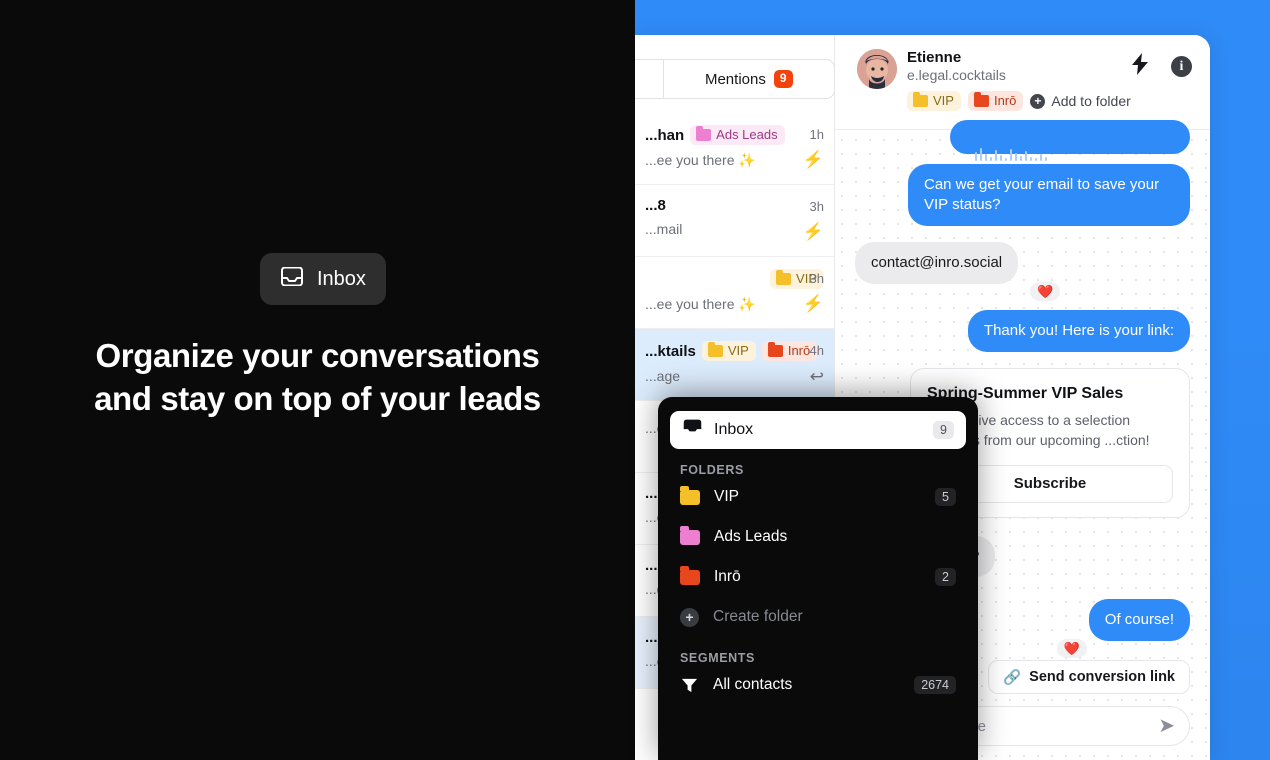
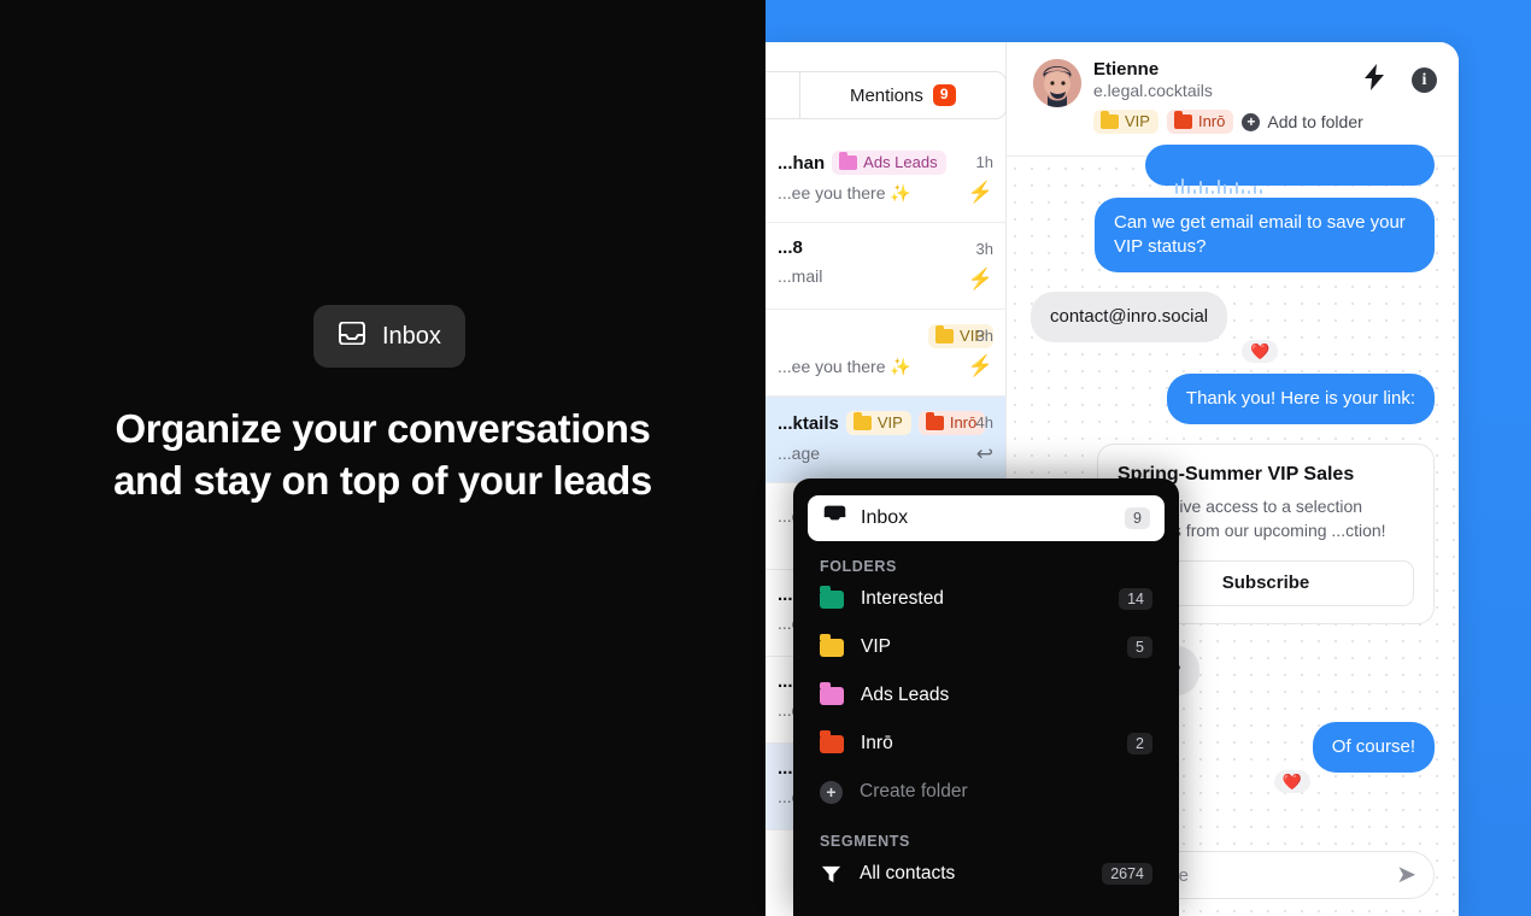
  Mentions
  9
  ...han
  Ads Leads
  ...ee you there ✨
  1h
  ⚡
  ...8
  ...mail
  3h
  ⚡
  VIP
  ...ee you there ✨
  3h
  ⚡
  ...ktails
  VIP
  Inrō
  ...age
  4h
  ↩
  ...
  Etienne
  e.legal.cocktails
  VIP
  Inrō
  +
  Add to folder
  i
- Can we get your email to save your VIP status?
+ Can we get email email to save your VIP status?
  contact@inro.social
  ❤️
  Thank you! Here is your link:
  Spring-Summer VIP Sales
  ive access to a selection from our upcoming ...ction!
  Subscribe
  Of course!
  ❤️
- 🔗
- Send conversion link
  ➤
  Inbox
  Organize your conversations
  and stay on top of your leads
  Inbox
  9
  FOLDERS
+ Interested
+ 14
  VIP
  5
  Ads Leads
  Inrō
  2
  +
  Create folder
  SEGMENTS
  All contacts
  2674
